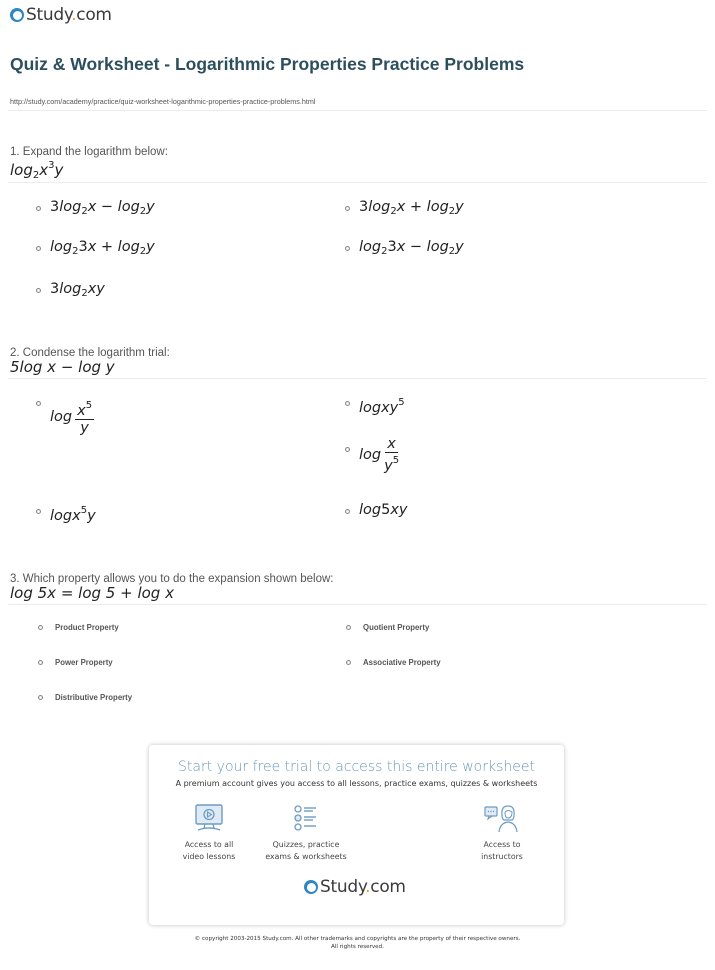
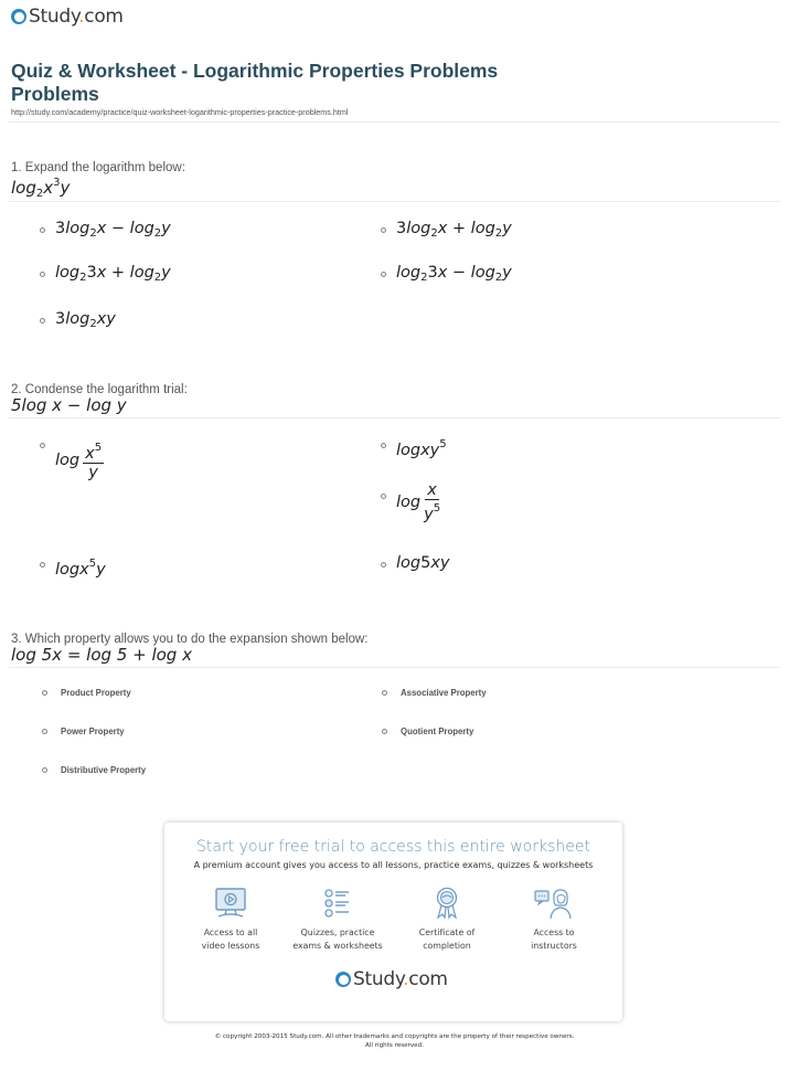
  Study.com
- Quiz & Worksheet - Logarithmic Properties Practice Problems
+ Quiz & Worksheet - Logarithmic Properties Problems Problems
  http://study.com/academy/practice/quiz-worksheet-logarithmic-properties-practice-problems.html
  1. Expand the logarithm below:
  log2x3y
  3log2x − log2y
  3log2x + log2y
  log23x + log2y
  log23x − log2y
  3log2xy
  2. Condense the logarithm trial:
  5log x − log y
  log
  x5
  y
  logxy5
  log
  x
  y5
  logx5y
  log5xy
  3. Which property allows you to do the expansion shown below:
  log 5x = log 5 + log x
  Product Property
- Quotient Property
+ Associative Property
  Power Property
- Associative Property
+ Quotient Property
  Distributive Property
  Start your free trial to access this entire worksheet
  A premium account gives you access to all lessons, practice exams, quizzes & worksheets
  Access to all
  video lessons
  Quizzes, practice
  exams & worksheets
+ Certificate of
+ completion
  Access to
  instructors
  Study.com
